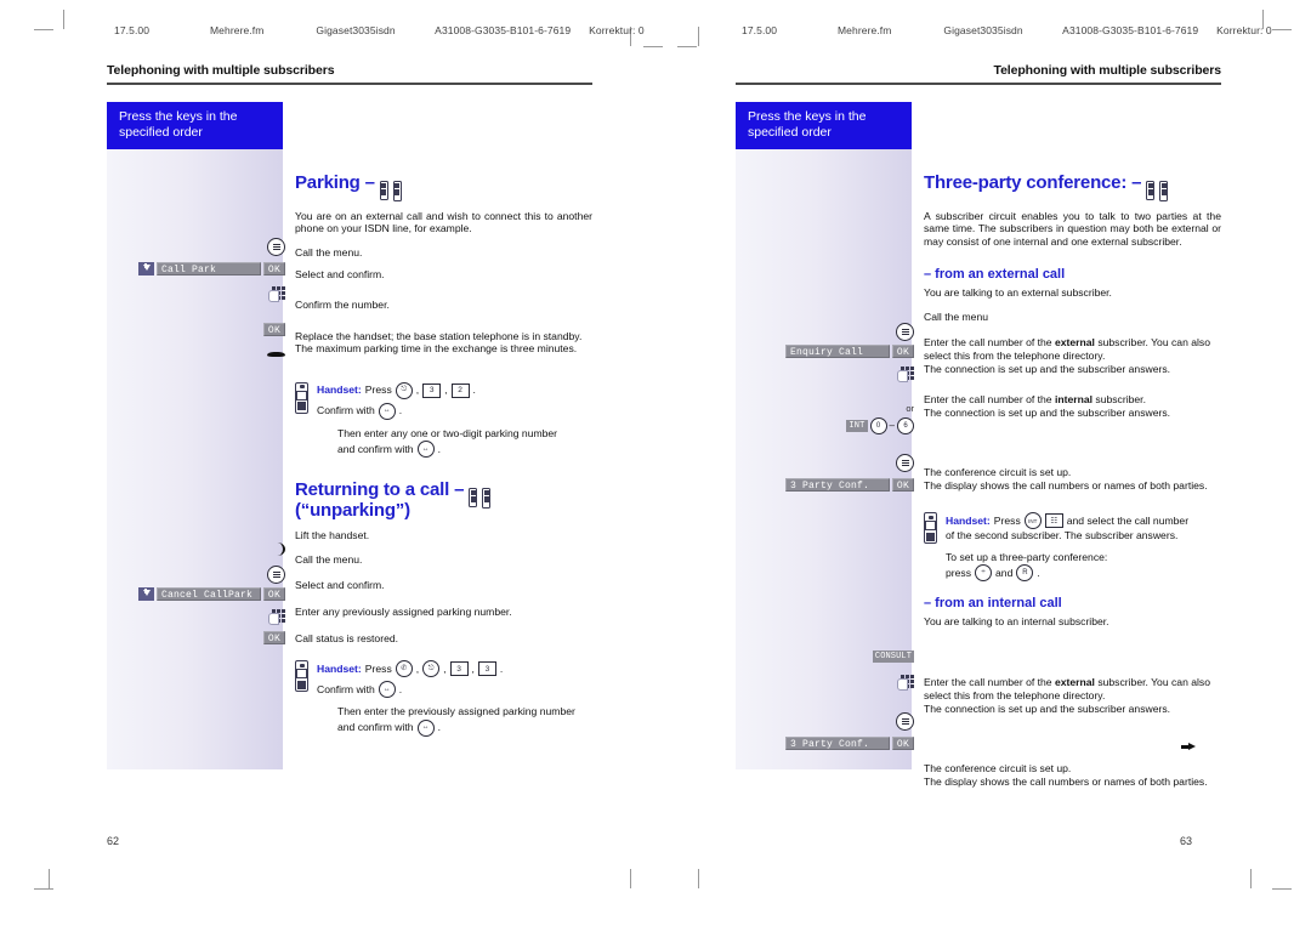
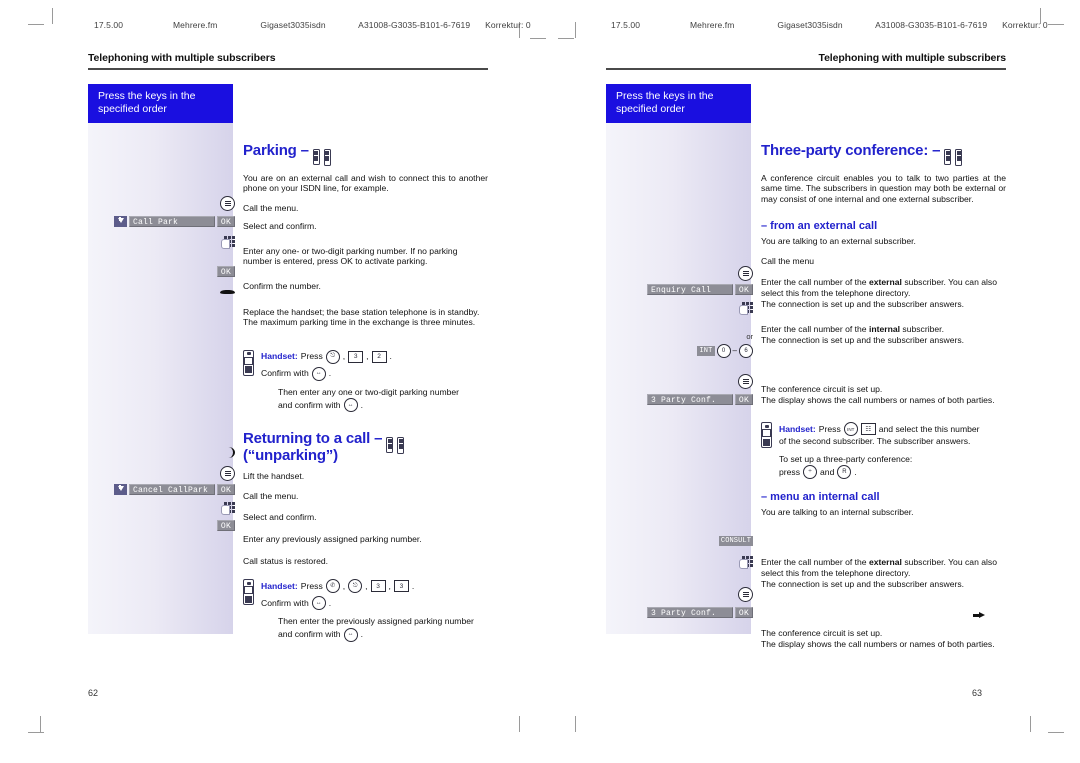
  17.5.00 Mehrere.fm Gigaset3035isdn A31008-G3035-B101-6-7619 Korrektur: 0
  17.5.00 Mehrere.fm Gigaset3035isdn A31008-G3035-B101-6-7619 Korrektur: 0
  Telephoning with multiple subscribers
  Press the keys in the
  specified order
  Call Park
  OK
  OK
  Cancel CallPark
  OK
  OK
  Parking
  –
  You are on an external call and wish to connect this to another phone on your ISDN line, for example.
  Call the menu.
  Select and confirm.
+ Enter any one- or two-digit parking number. If no parking number is entered, press OK to activate parking.
  Confirm the number.
  Replace the handset; the base station telephone is in standby.
  The maximum parking time in the exchange is three minutes.
  Handset:
  Press
  ,
  ,
  .
  Confirm with
  .
  Then enter any one or two-digit parking number
  and confirm with
  .
  Returning to a call
  (“unparking”)
  –
  Lift the handset.
  Call the menu.
  Select and confirm.
  Enter any previously assigned parking number.
  Call status is restored.
  Handset:
  Press
  ,
  ,
  ,
  .
  Confirm with
  .
  Then enter the previously assigned parking number
  and confirm with
  .
  Telephoning with multiple subscribers
  Press the keys in the
  specified order
  Enquiry Call
  OK
  or
  INT
  –
  3 Party Conf.
  OK
  CONSULT
  3 Party Conf.
  OK
  Three-party conference:
  –
- A subscriber circuit enables you to talk to two parties at the same time. The subscribers in question may both be external or may consist of one internal and one external subscriber.
+ A conference circuit enables you to talk to two parties at the same time. The subscribers in question may both be external or may consist of one internal and one external subscriber.
  – from an external call
  You are talking to an external subscriber.
  Call the menu
  Enter the call number of the external subscriber. You can also select this from the telephone directory.
  The connection is set up and the subscriber answers.
  Enter the call number of the internal subscriber.
  The connection is set up and the subscriber answers.
  The conference circuit is set up.
  The display shows the call numbers or names of both parties.
  Handset:
  Press
- and select the call number
+ and select the this number
  of the second subscriber. The subscriber answers.
  To set up a three-party conference:
  press
  and
  .
- – from an internal call
+ – menu an internal call
  You are talking to an internal subscriber.
  Enter the call number of the external subscriber. You can also select this from the telephone directory.
  The connection is set up and the subscriber answers.
  The conference circuit is set up.
  The display shows the call numbers or names of both parties.
  62
  63
